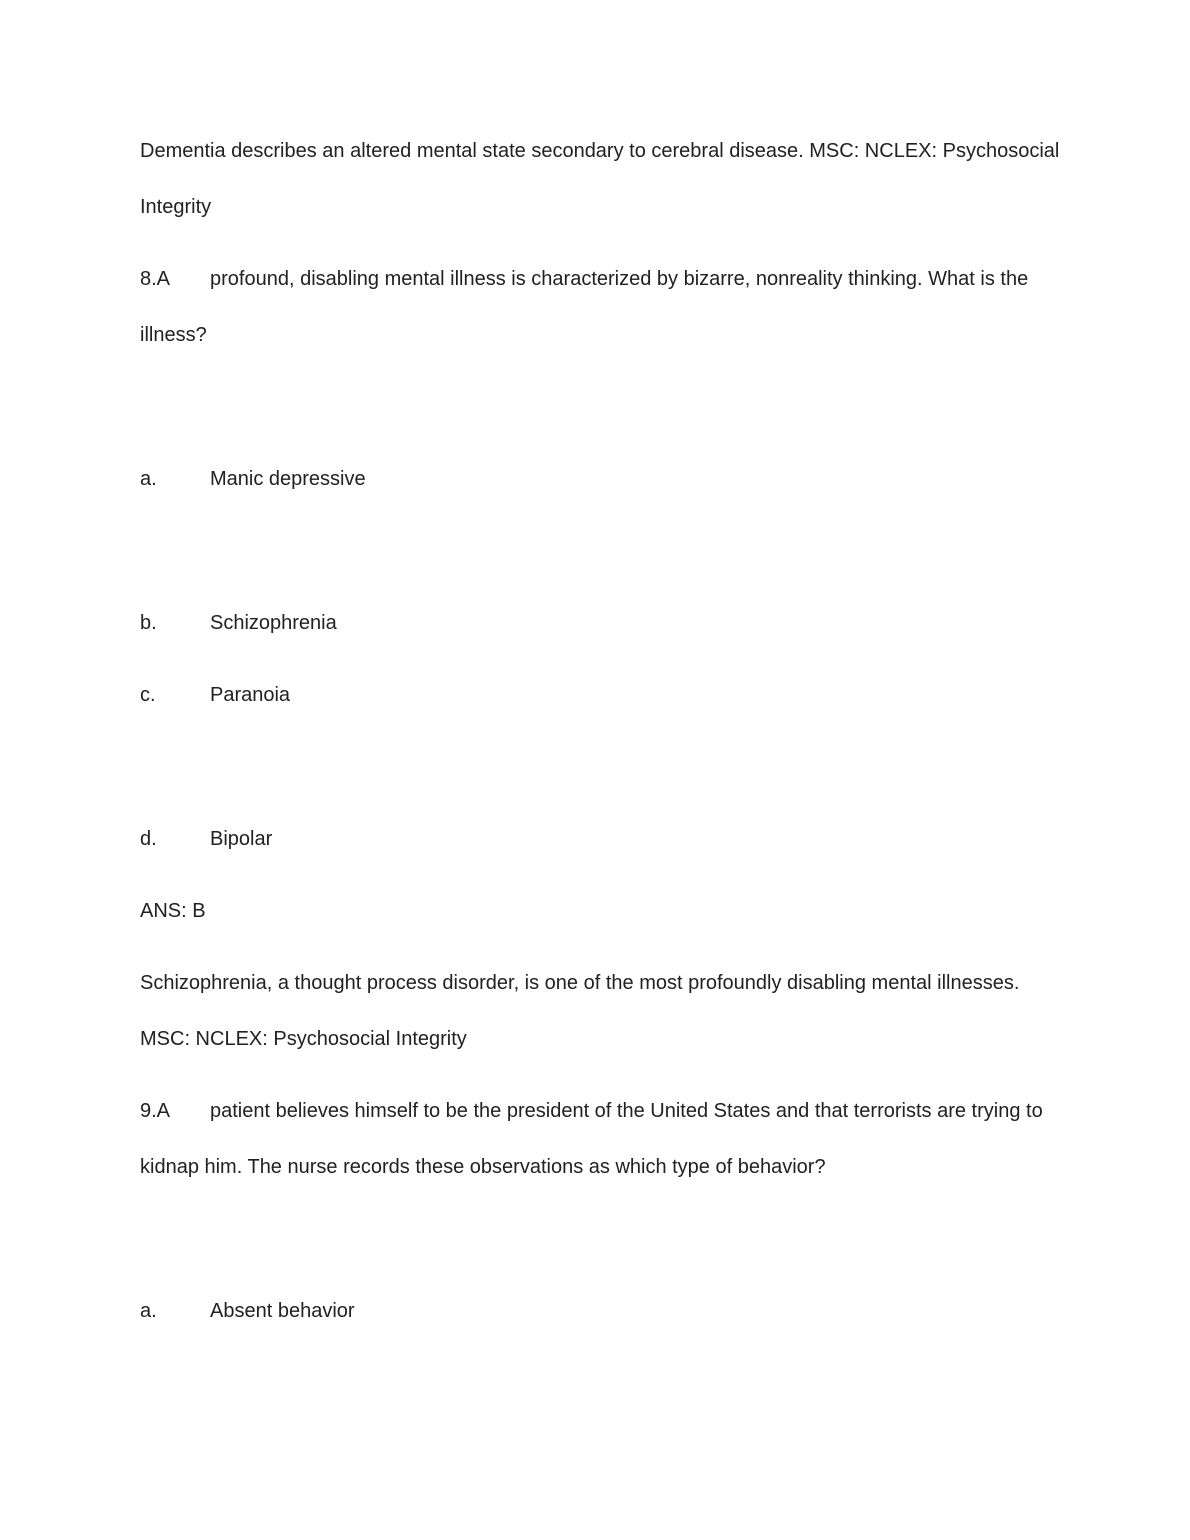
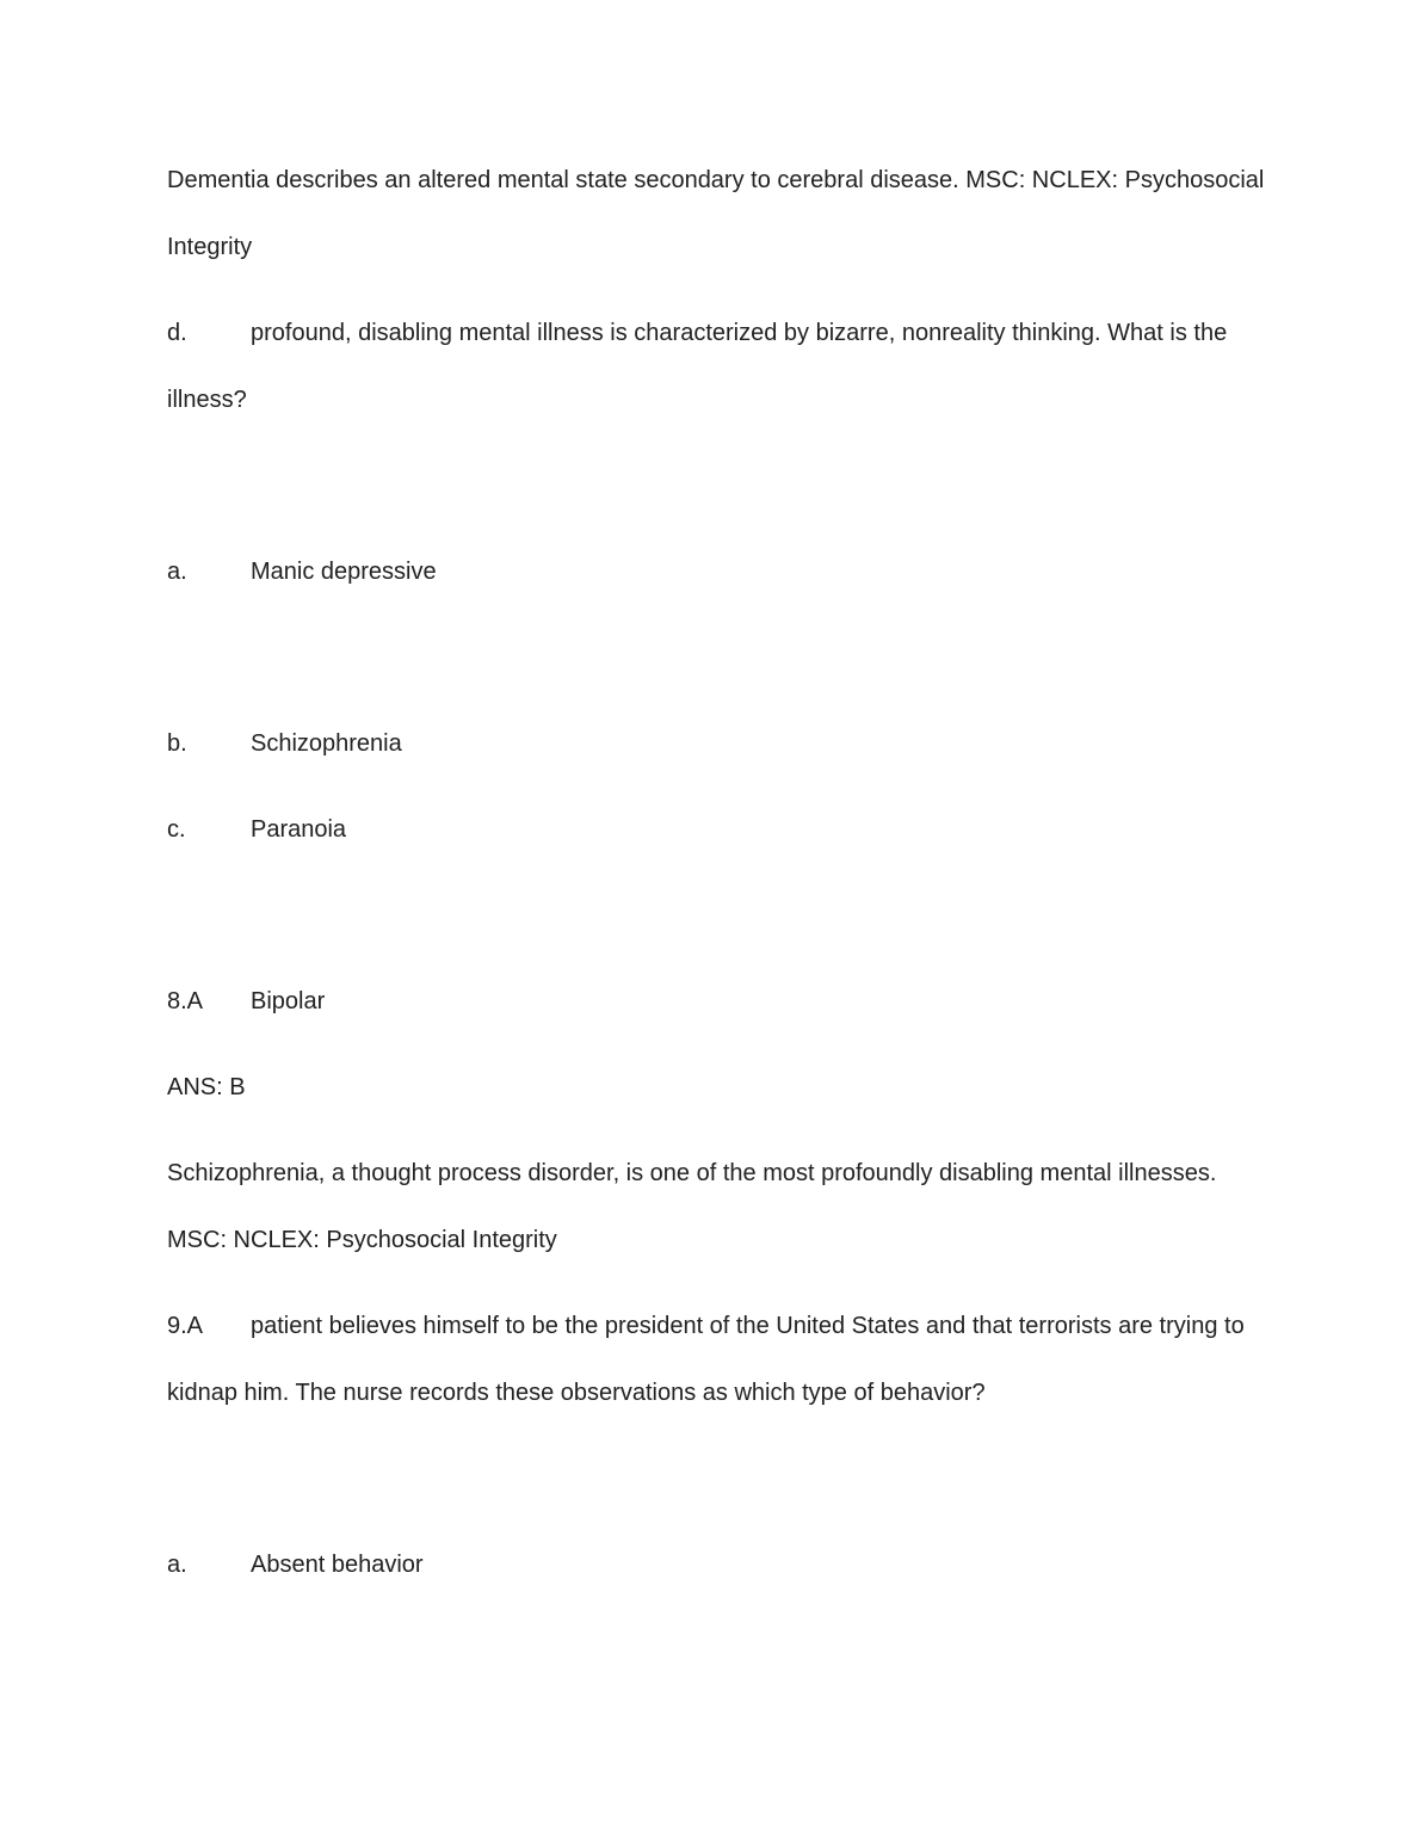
  Dementia describes an altered mental state secondary to cerebral disease. MSC: NCLEX: Psychosocial Integrity
- 8.A profound, disabling mental illness is characterized by bizarre, nonreality thinking. What is the illness?
+ d. profound, disabling mental illness is characterized by bizarre, nonreality thinking. What is the illness?
  a. Manic depressive
  b. Schizophrenia
  c. Paranoia
- d. Bipolar
+ 8.A Bipolar
  ANS: B
  Schizophrenia, a thought process disorder, is one of the most profoundly disabling mental illnesses. MSC: NCLEX: Psychosocial Integrity
  9.A patient believes himself to be the president of the United States and that terrorists are trying to kidnap him. The nurse records these observations as which type of behavior?
  a. Absent behavior
